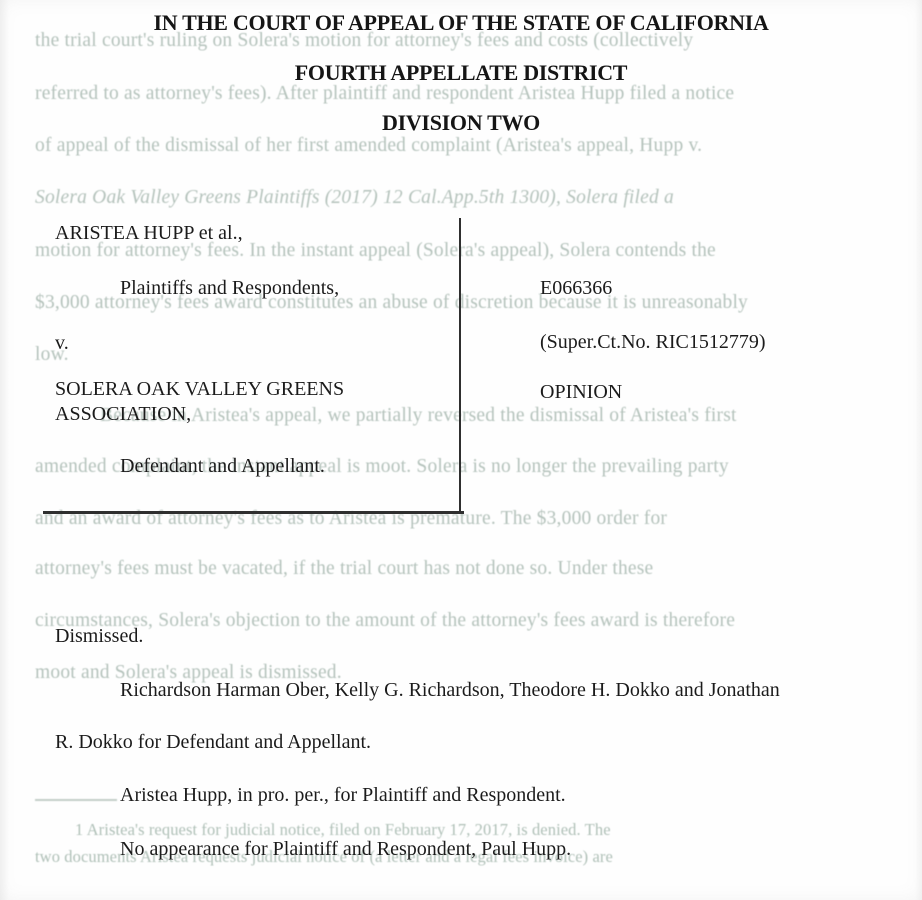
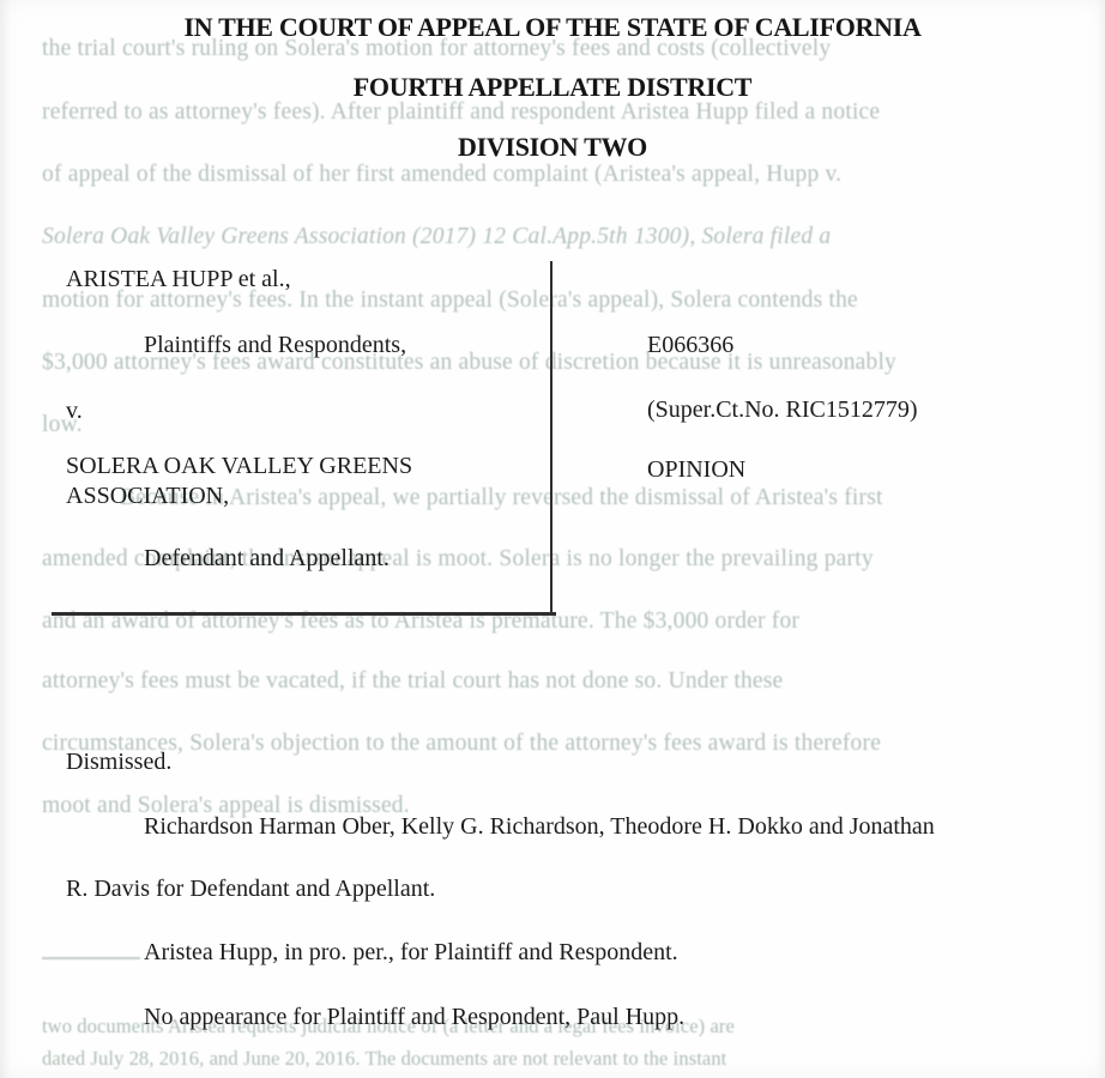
  the trial court's ruling on Solera's motion for attorney's fees and costs (collectively
  referred to as attorney's fees). After plaintiff and respondent Aristea Hupp filed a notice
  of appeal of the dismissal of her first amended complaint (Aristea's appeal, Hupp v.
- Solera Oak Valley Greens Plaintiffs (2017) 12 Cal.App.5th 1300), Solera filed a
+ Solera Oak Valley Greens Association (2017) 12 Cal.App.5th 1300), Solera filed a
  motion for attorney's fees. In the instant appeal (Solera's appeal), Solera contends the
  $3,000 attorney's fees award constitutes an abuse ofiscretion because it is unreasonably
  low.
  Because in Aristea's appeal, we partially reversed the dismissal of Aristea's first
  amended complaint, the instant appeal is moot. Solera is no longer the prevailing party
  and an award of attorney's fees as to Aristea is premature. The $3,000 order for
  attorney's fees must be vacated, if the trial court has not done so. Under these
  circumstances, Solera's objection to the amount of the attorney's fees award is therefore
  moot and Solera's appeal is dismissed.
- 1 Aristea's request for judicial notice, filed on February 17, 2017, is denied. The
  two documents Aristea requests judicial notice of (a letter and a legal fees invoice) are
+ dated July 28, 2016, and June 20, 2016. The documents are not relevant to the instant
  IN THE COURT OF APPEAL OF THE STATE OF CALIFORNIA
  FOURTH APPELLATE DISTRICT
  DIVISION TWO
  ARISTEA HUPP et al.,
  Plaintiffs and Respondents,
  v.
  SOLERA OAK VALLEY GREENS
  ASSOCIATION,
  Defendant and Appellant.
  E066366
  (Super.Ct.No. RIC1512779)
  OPINION
  Dismissed.
  Richardson Harman Ober, Kelly G. Richardson, Theodore H. Dokko and Jonathan
- R. Dokko for Defendant and Appellant.
+ R. Davis for Defendant and Appellant.
  Aristea Hupp, in pro. per., for Plaintiff and Respondent.
  No appearance for Plaintiff and Respondent, Paul Hupp.
